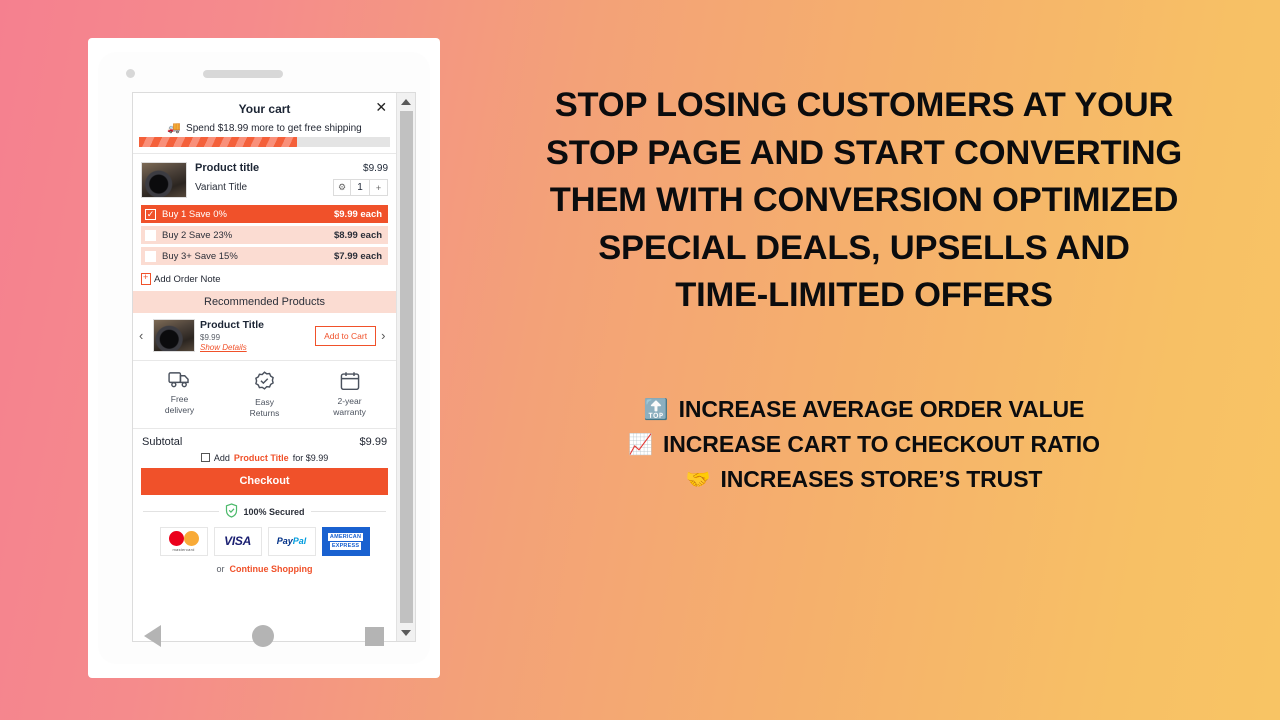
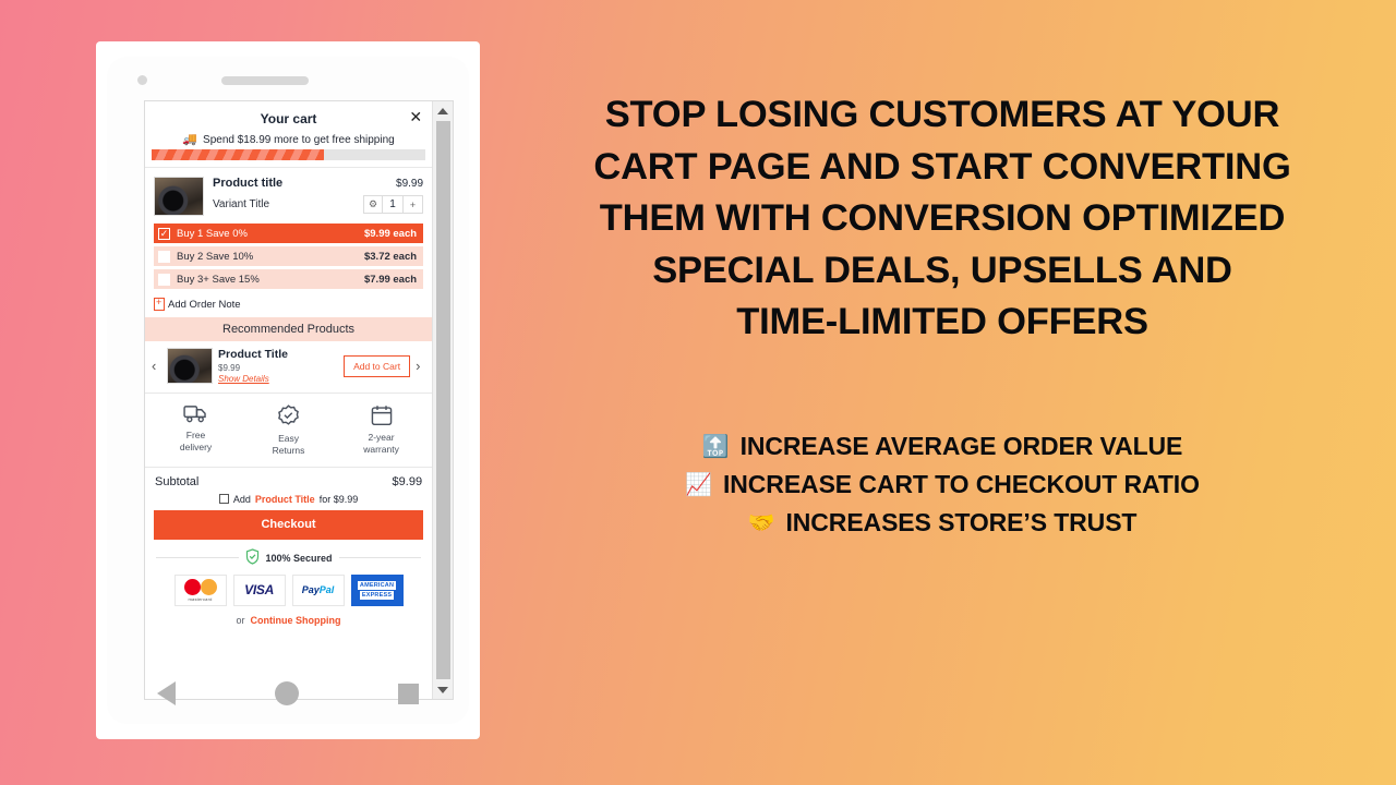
  Your cart
  ✕
  🚚
  Spend $18.99 more to get free shipping
  Product title
  $9.99
  Variant Title
  ⚙
  1
  +
  ✓
  Buy 1 Save 0%
  $9.99 each
- Buy 2 Save 23%
+ Buy 2 Save 10%
- $8.99 each
+ $3.72 each
  Buy 3+ Save 15%
  $7.99 each
  Add Order Note
  Recommended Products
  ‹
  Product Title
  $9.99
  Show Details
  Add to Cart
  ›
  Free
  delivery
  Easy
  Returns
  2-year
  warranty
  Subtotal
  $9.99
  Add
  Product Title
  for $9.99
  Checkout
  100% Secured
  VISA
  PayPal
  or
  Continue Shopping
  STOP LOSING CUSTOMERS AT YOUR
- STOP PAGE AND START CONVERTING
+ CART PAGE AND START CONVERTING
  THEM WITH CONVERSION OPTIMIZED
  SPECIAL DEALS, UPSELLS AND
  TIME-LIMITED OFFERS
  🔝
  INCREASE AVERAGE ORDER VALUE
  📈
  INCREASE CART TO CHECKOUT RATIO
  🤝
  INCREASES STORE’S TRUST
